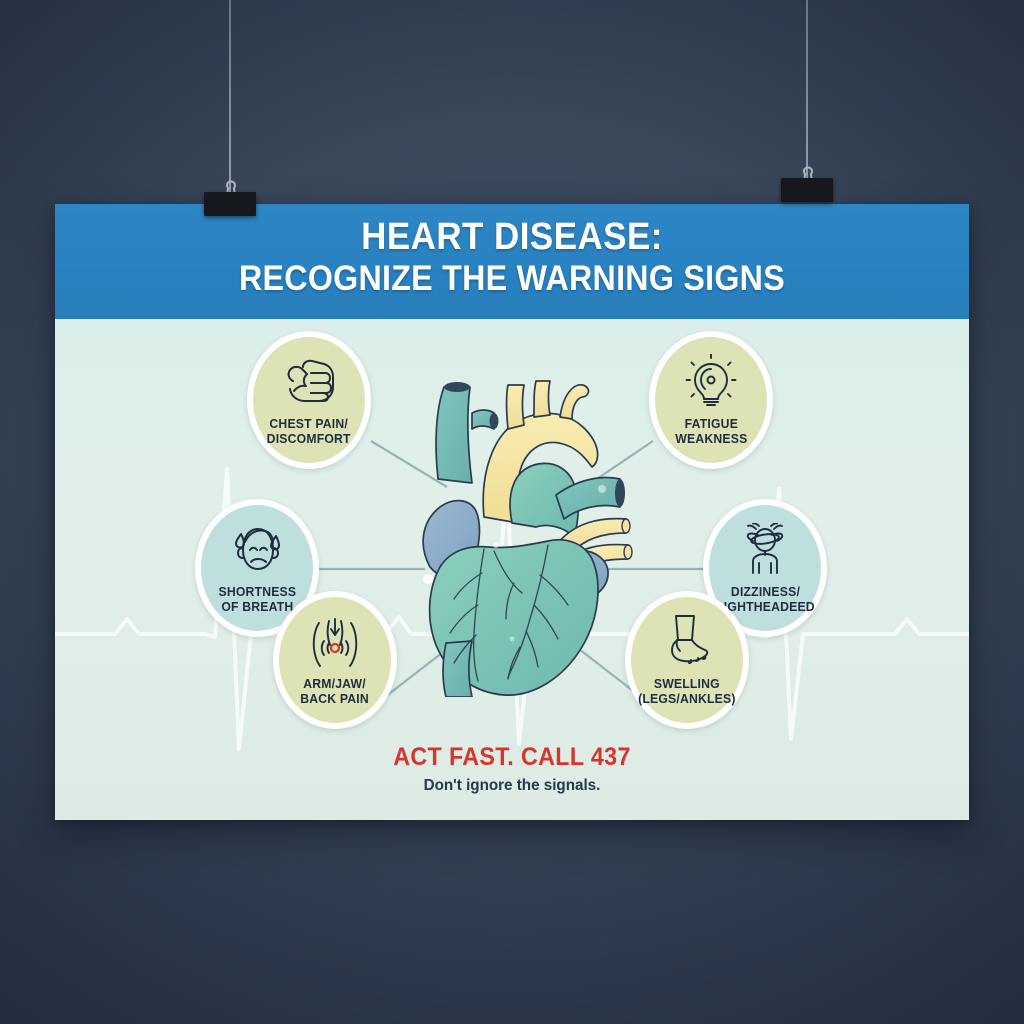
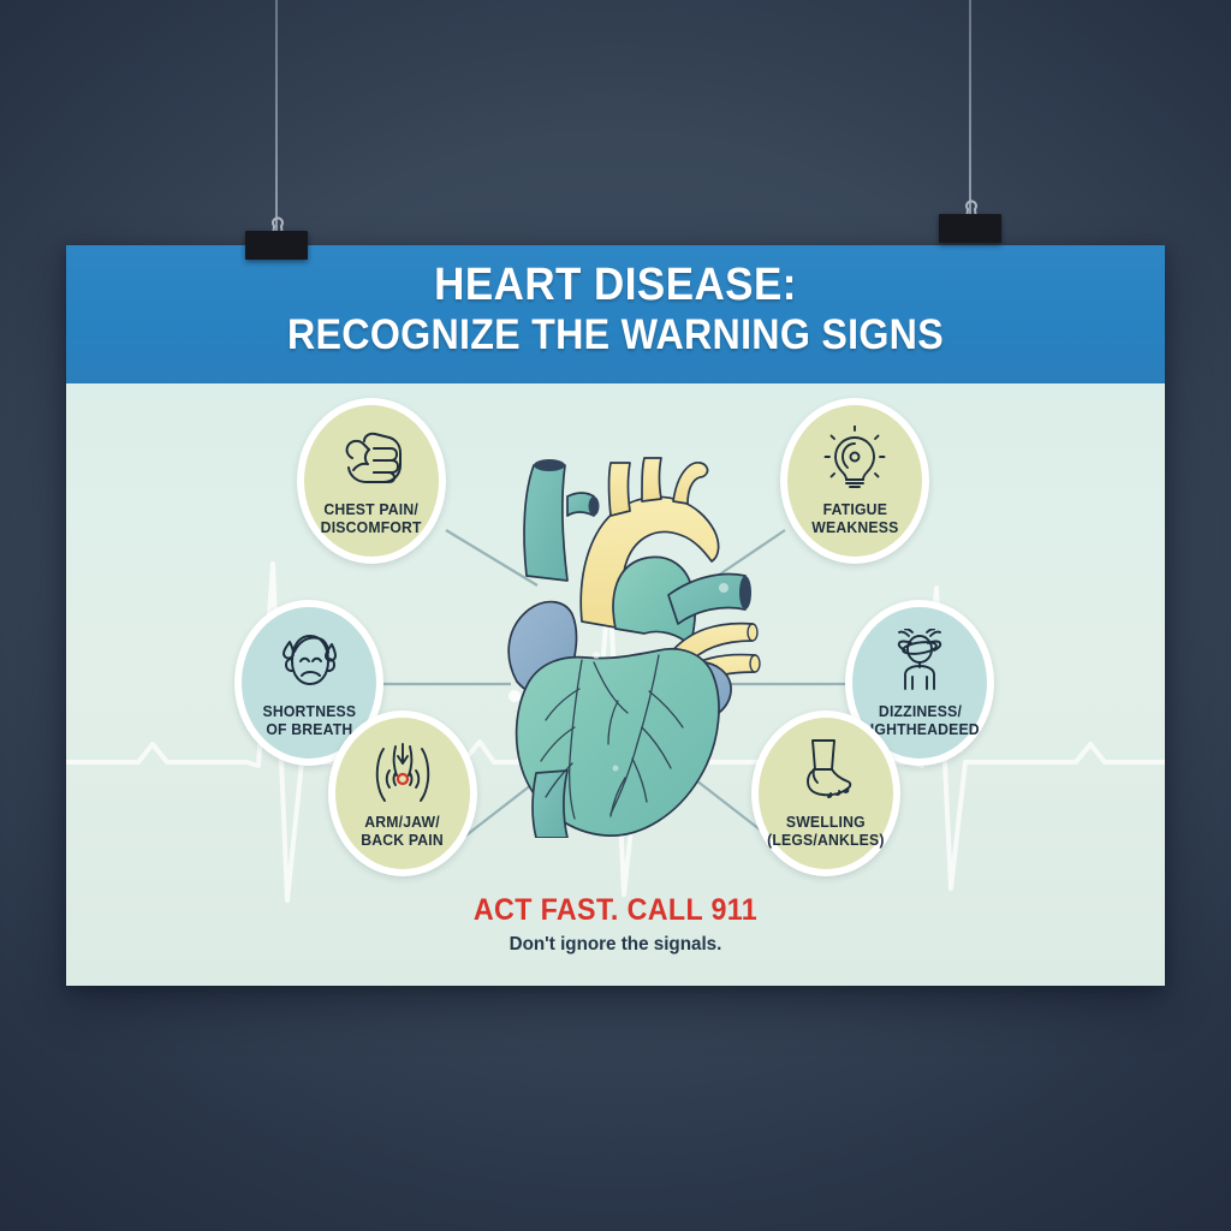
  HEART DISEASE:
  RECOGNIZE THE WARNING SIGNS
  CHEST PAIN/
  DISCOMFORT
  SHORTNESS
  OF BREATH
  ARM/JAW/
  BACK PAIN
  FATIGUE
  WEAKNESS
  DIZZINESS/
  GHTHEADEED
  SWELLING
  (LEGS/ANKLES)
- ACT FAST. CALL 437
+ ACT FAST. CALL 911
  Don't ignore the signals.
